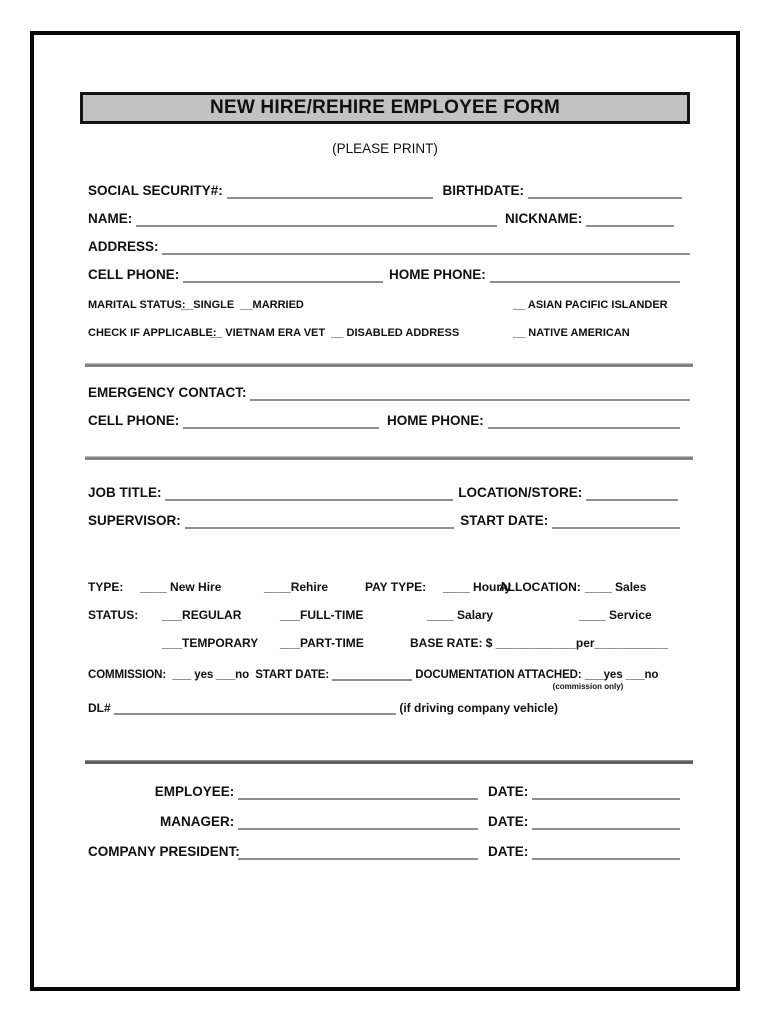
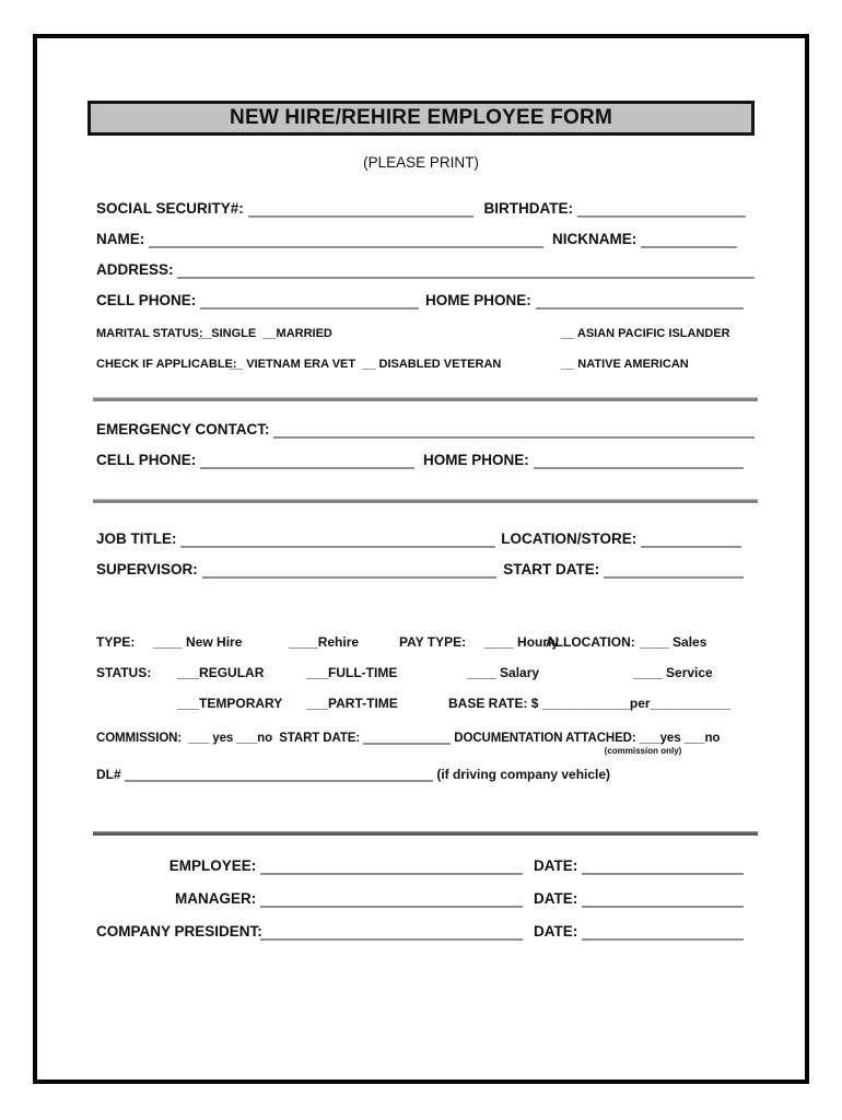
  NEW HIRE/REHIRE EMPLOYEE FORM
  (PLEASE PRINT)
  SOCIAL SECURITY#:
  BIRTHDATE:
  NAME:
  NICKNAME:
  ADDRESS:
  CELL PHONE:
  HOME PHONE:
  MARITAL STATUS:
  __SINGLE __MARRIED
  __ ASIAN PACIFIC ISLANDER
  CHECK IF APPLICABLE:
- __ VIETNAM ERA VET __ DISABLED ADDRESS
+ __ VIETNAM ERA VET __ DISABLED VETERAN
  __ NATIVE AMERICAN
  EMERGENCY CONTACT:
  CELL PHONE:
  HOME PHONE:
  JOB TITLE:
  LOCATION/STORE:
  SUPERVISOR:
  START DATE:
  TYPE:
  ____ New Hire
  ____Rehire
  PAY TYPE:
  ____ Hourly
  ALLOCATION:
  ____ Sales
  STATUS:
  ___REGULAR
  ___FULL-TIME
  ____ Salary
  ____ Service
  ___TEMPORARY
  ___PART-TIME
  BASE RATE: $ ____________per___________
  COMMISSION:
  ___ yes
  ___no
  START DATE:
  DOCUMENTATION ATTACHED:
  ___yes
  ___no
  (commission only)
  DL#
  (if driving company vehicle)
  EMPLOYEE:
  DATE:
  MANAGER:
  DATE:
  COMPANY PRESIDENT:
  DATE:
